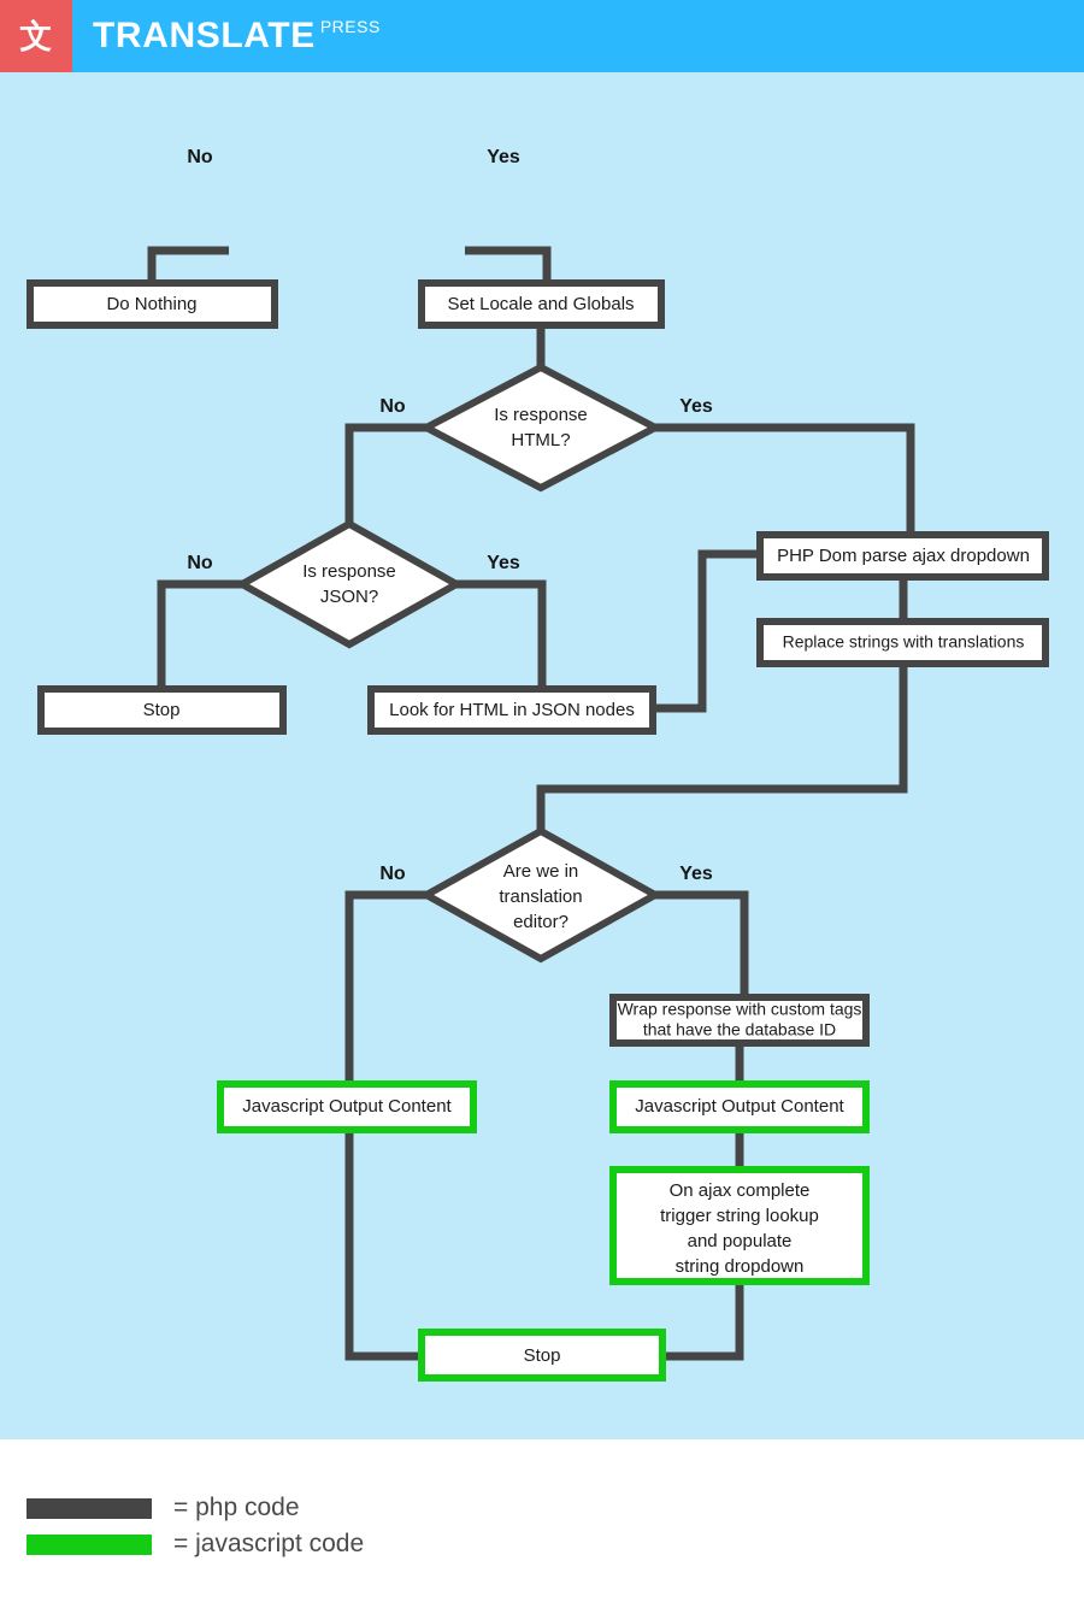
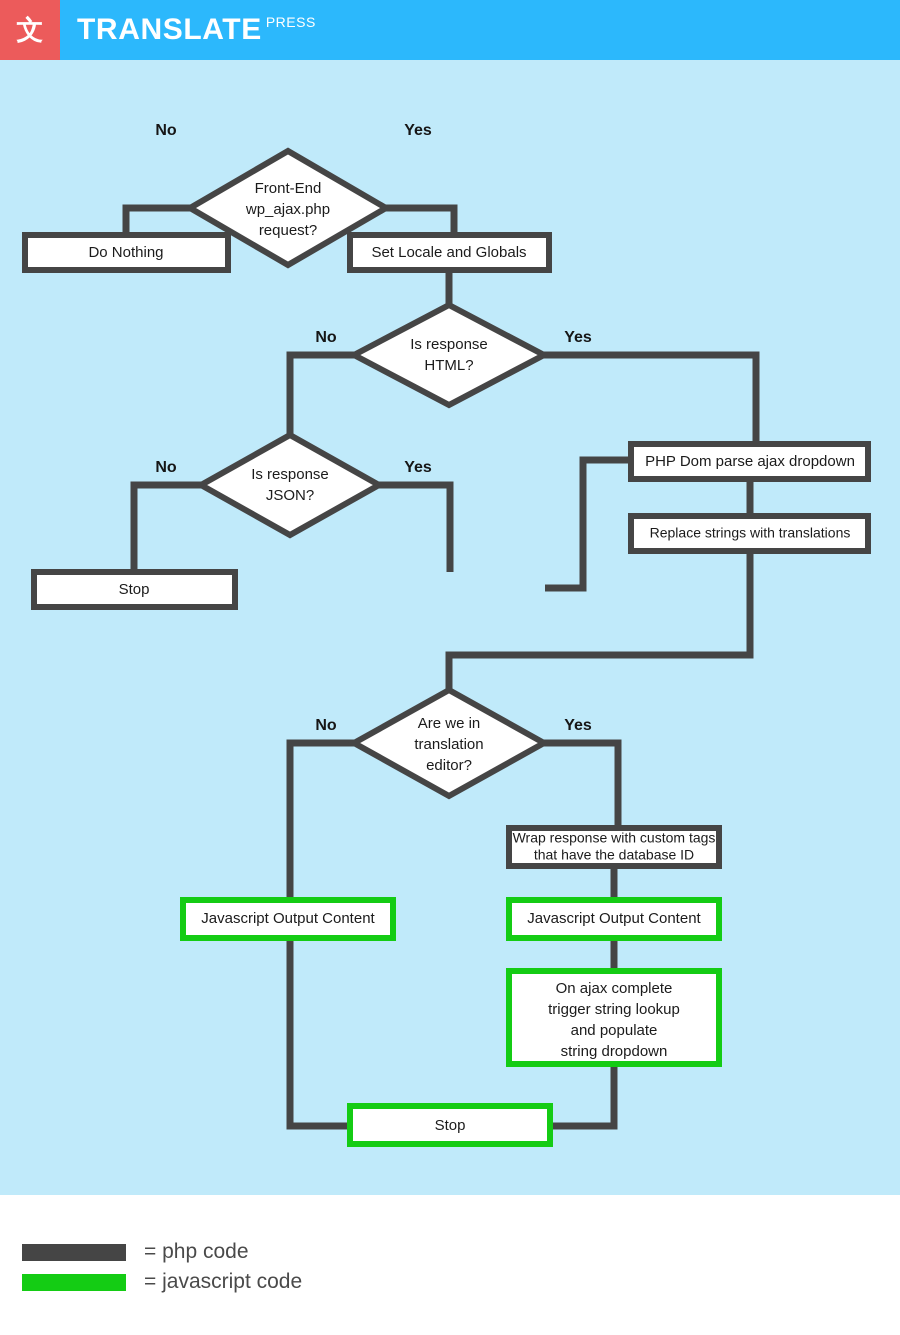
  文
  TRANSLATE
  PRESS
+ Front-End
+ wp_ajax.php
+ request?
  Do Nothing
  Set Locale and Globals
  Is response
  HTML?
  Is response
  JSON?
  PHP Dom parse ajax dropdown
  Replace strings with translations
  Stop
- Look for HTML in JSON nodes
  Are we in
  translation
  editor?
  Wrap response with custom tags
  that have the database ID
  Javascript Output Content
  Javascript Output Content
  On ajax complete
  trigger string lookup
  and populate
  string dropdown
  Stop
  No
  Yes
  No
  Yes
  No
  Yes
  No
  Yes
  = php code
  = javascript code
